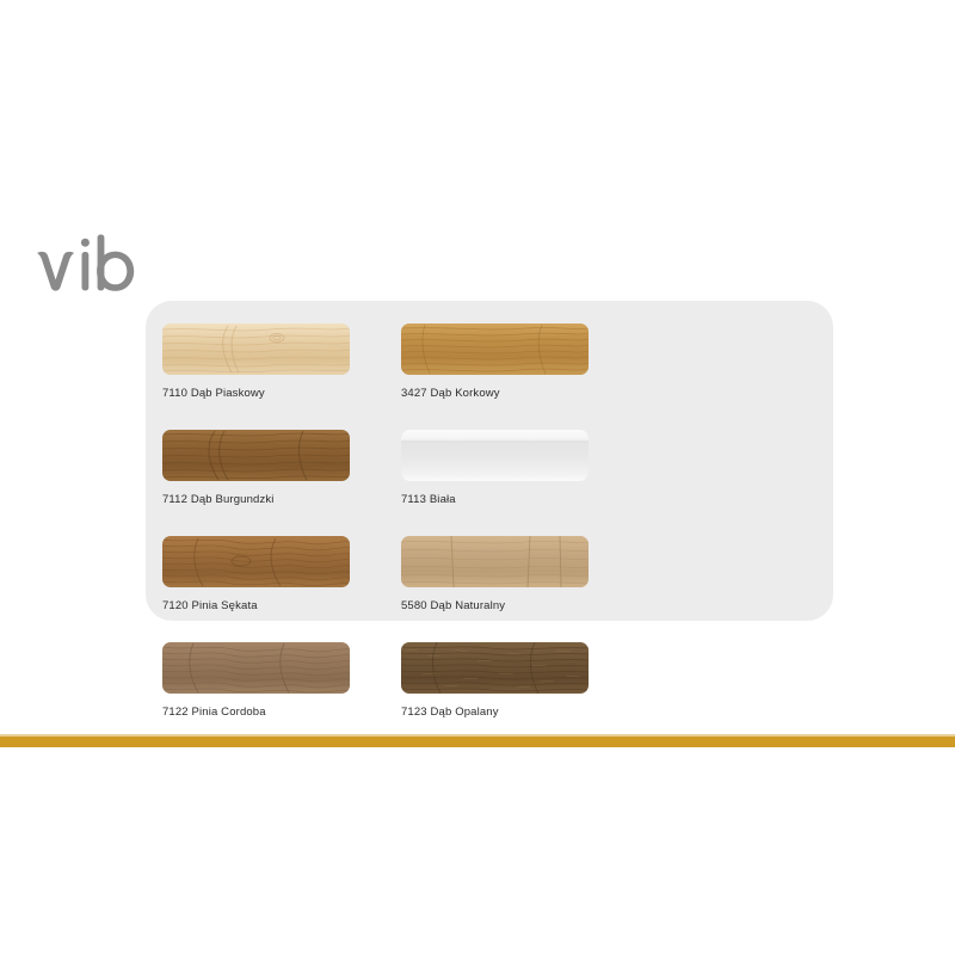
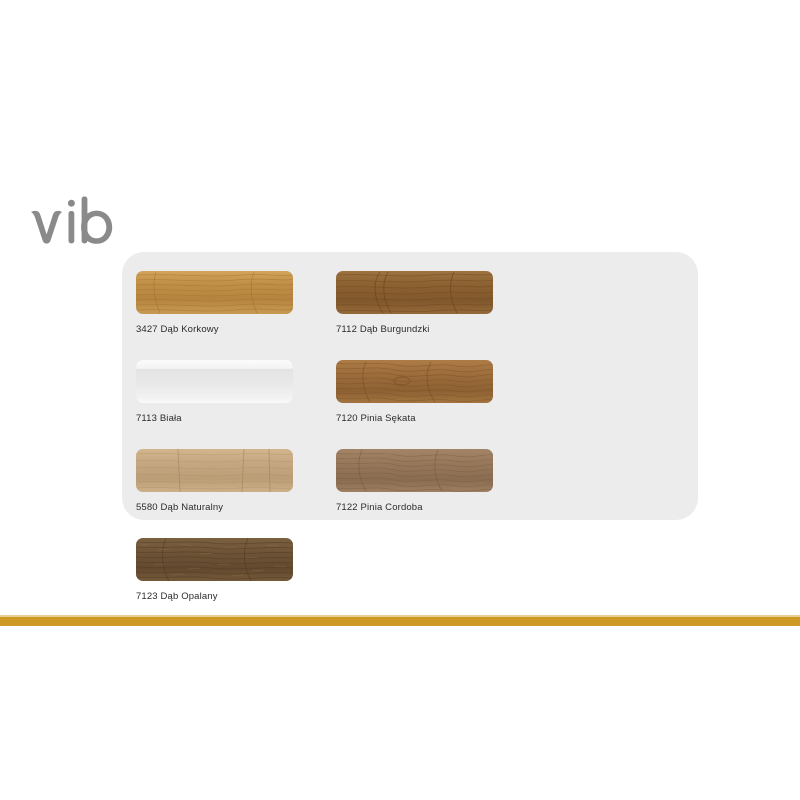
- 7110 Dąb Piaskowy
  3427 Dąb Korkowy
  7112 Dąb Burgundzki
  7113 Biała
  7120 Pinia Sękata
  5580 Dąb Naturalny
  7122 Pinia Cordoba
  7123 Dąb Opalany
